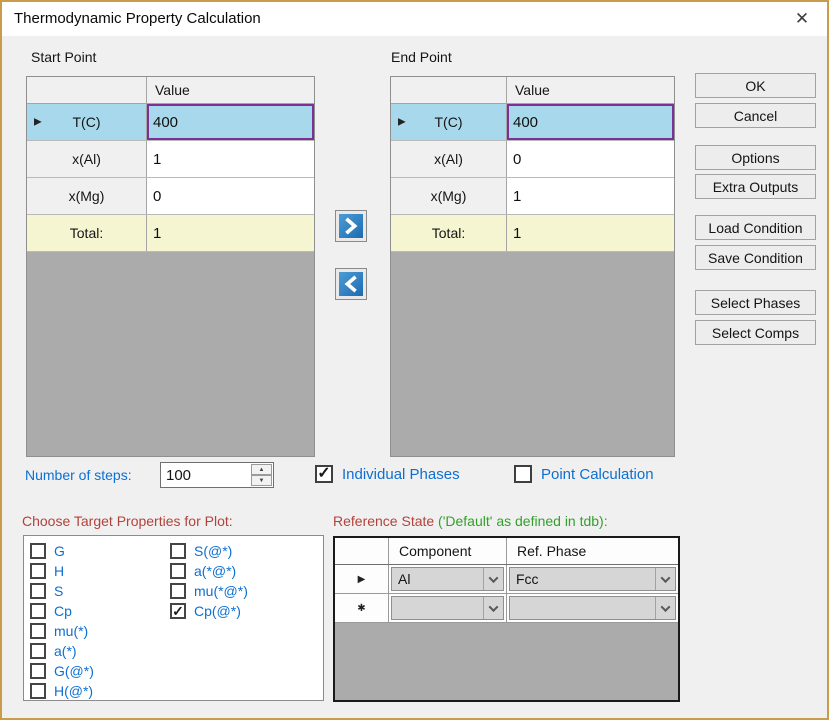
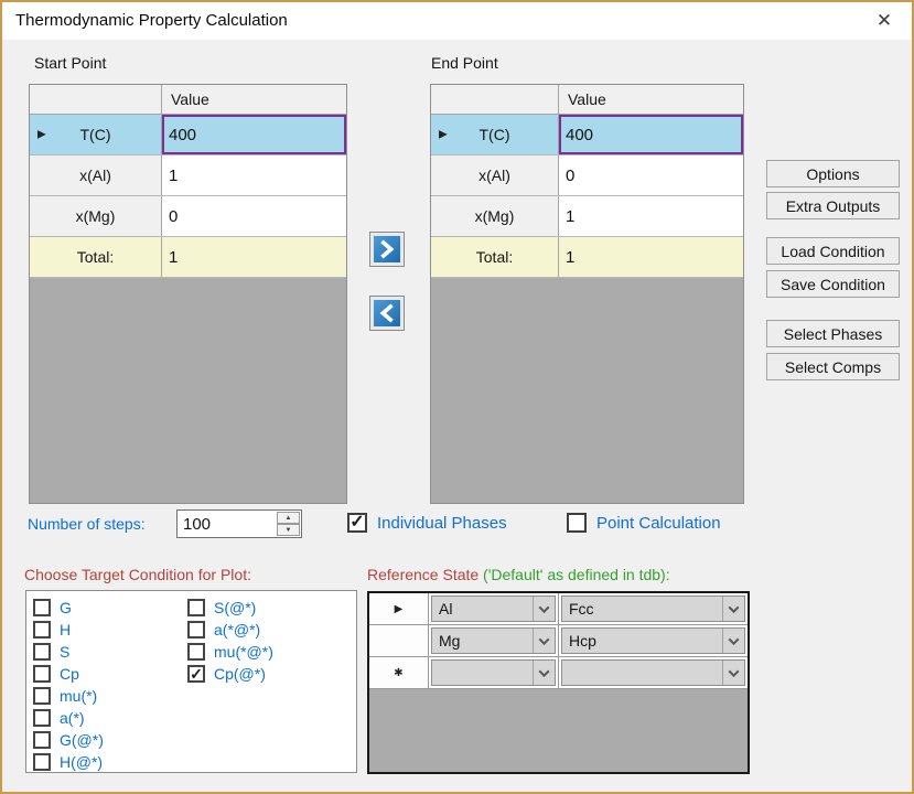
  Thermodynamic Property Calculation
  ✕
  Start Point
  End Point
  Value
  ▶
  T(C)
  400
  x(Al)
  1
  x(Mg)
  0
  Total:
  1
  Value
  ▶
  T(C)
  400
  x(Al)
  0
  x(Mg)
  1
  Total:
  1
- OK
- Cancel
  Options
  Extra Outputs
  Load Condition
  Save Condition
  Select Phases
  Select Comps
  Number of steps:
  100
  ✓
  Individual Phases
  Point Calculation
- Choose Target Properties for Plot:
+ Choose Target Condition for Plot:
  G
  H
  S
  Cp
  mu(*)
  a(*)
  G(@*)
  H(@*)
  S(@*)
  a(*@*)
  mu(*@*)
  ✓
  Cp(@*)
  Reference State ('Default' as defined in tdb):
- Component
- Ref. Phase
  ▶
  Al
  Fcc
+ Mg
+ Hcp
  ✱
